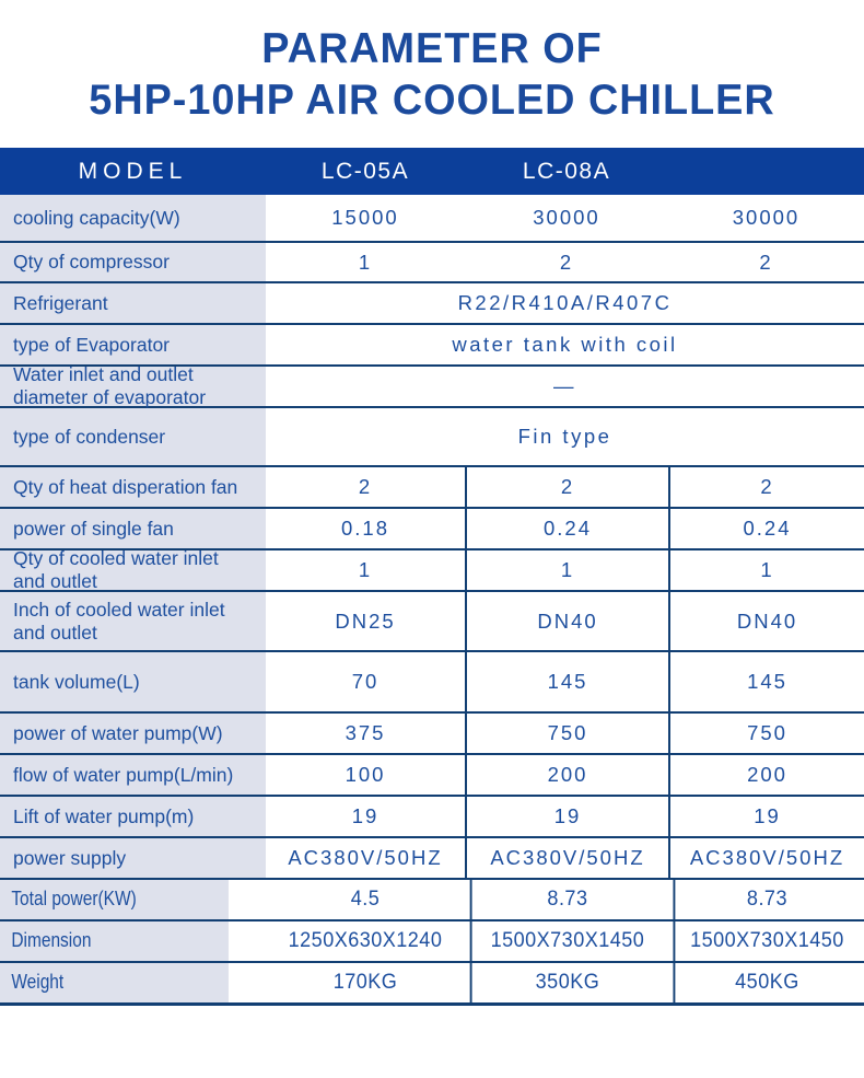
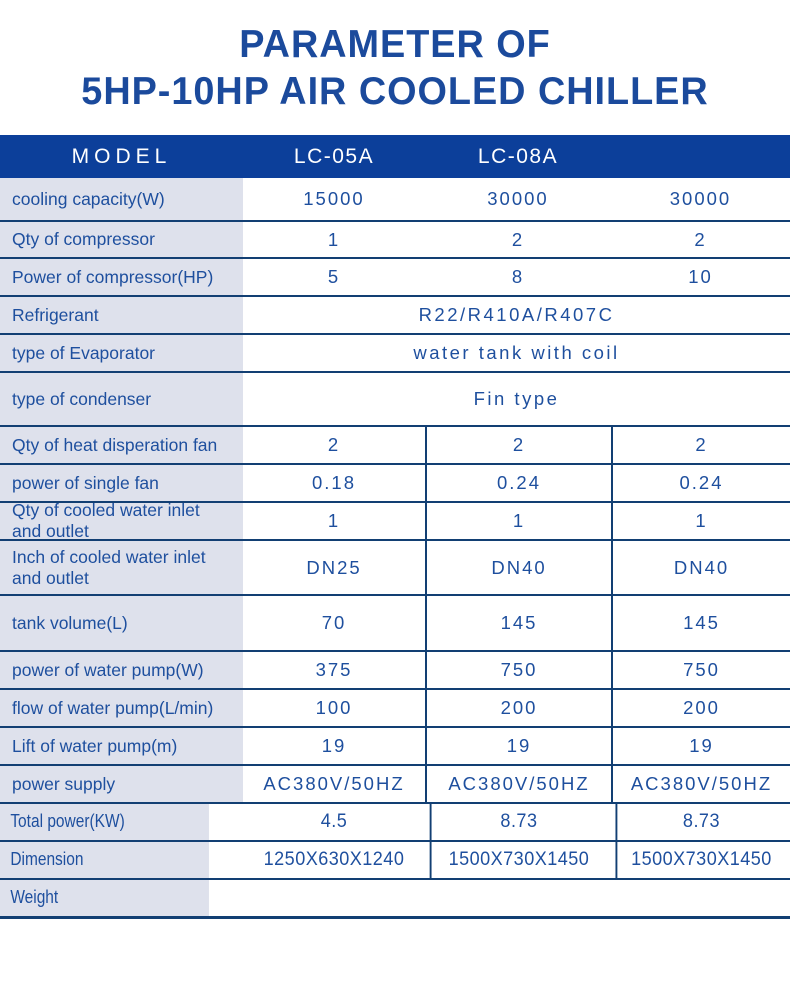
  PARAMETER OF
  5HP-10HP AIR COOLED CHILLER
  MODEL
  LC-05A
  LC-08A
  cooling capacity(W)
  15000
  30000
  30000
  Qty of compressor
  1
  2
  2
+ Power of compressor(HP)
+ 5
+ 8
+ 10
  Refrigerant
  R22/R410A/R407C
  type of Evaporator
  water tank with coil
- Water inlet and outlet
- diameter of evaporator
- —
  type of condenser
  Fin type
  Qty of heat disperation fan
  2
  2
  2
  power of single fan
  0.18
  0.24
  0.24
  Qty of cooled water inlet
  and outlet
  1
  1
  1
  Inch of cooled water inlet
  and outlet
  DN25
  DN40
  DN40
  tank volume(L)
  70
  145
  145
  power of water pump(W)
  375
  750
  750
  flow of water pump(L/min)
  100
  200
  200
  Lift of water pump(m)
  19
  19
  19
  power supply
  AC380V/50HZ
  AC380V/50HZ
  AC380V/50HZ
  Total power(KW)
  4.5
  8.73
  8.73
  Dimension
  1250X630X1240
  1500X730X1450
  1500X730X1450
  Weight
- 170KG
- 350KG
- 450KG
